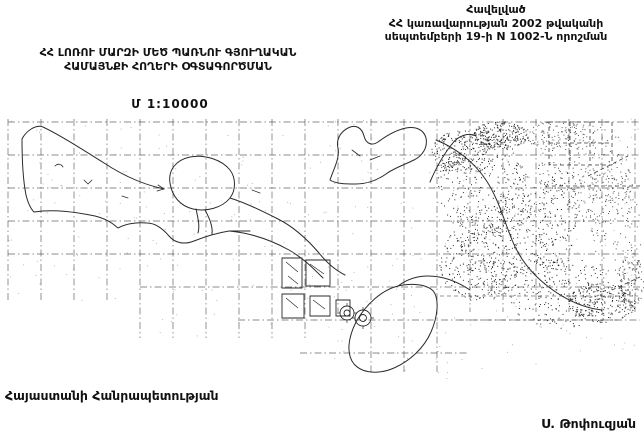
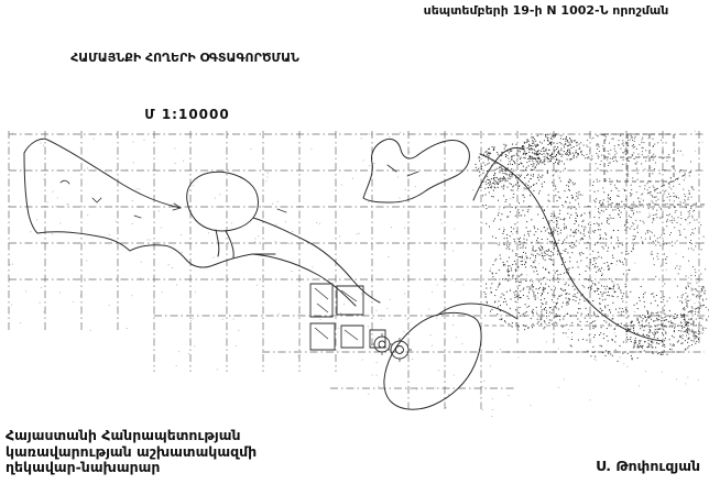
- Հավելված
- ՀՀ կառավարության 2002 թվականի
  սեպտեմբերի 19-ի N 1002-Ն որոշման
- ՀՀ ԼՈՌՈՒ ՄԱՐԶԻ ՄԵԾ ՊԱՌՆՈՒ ԳՅՈՒՂԱԿԱՆ
  ՀԱՄԱՅՆՔԻ ՀՈՂԵՐԻ ՕԳՏԱԳՈՐԾՄԱՆ
  Մ 1:10000
  Հայաստանի Հանրապետության
+ կառավարության աշխատակազմի
+ ղեկավար-նախարար
  Ս. Թոփուզյան
